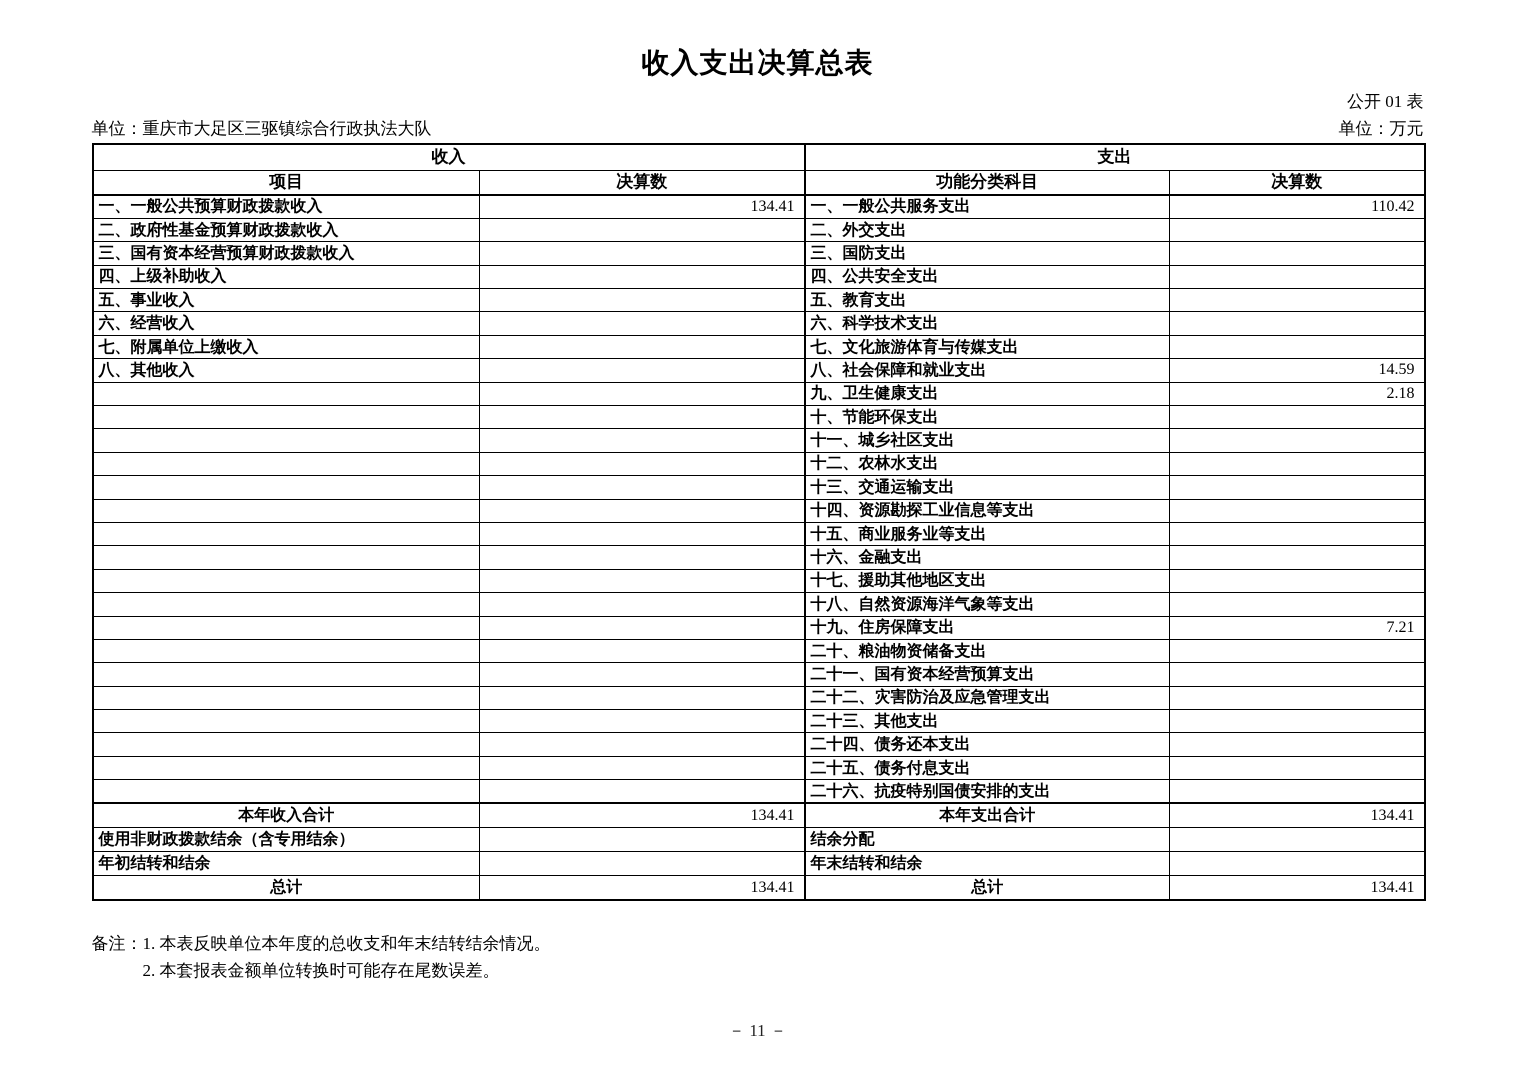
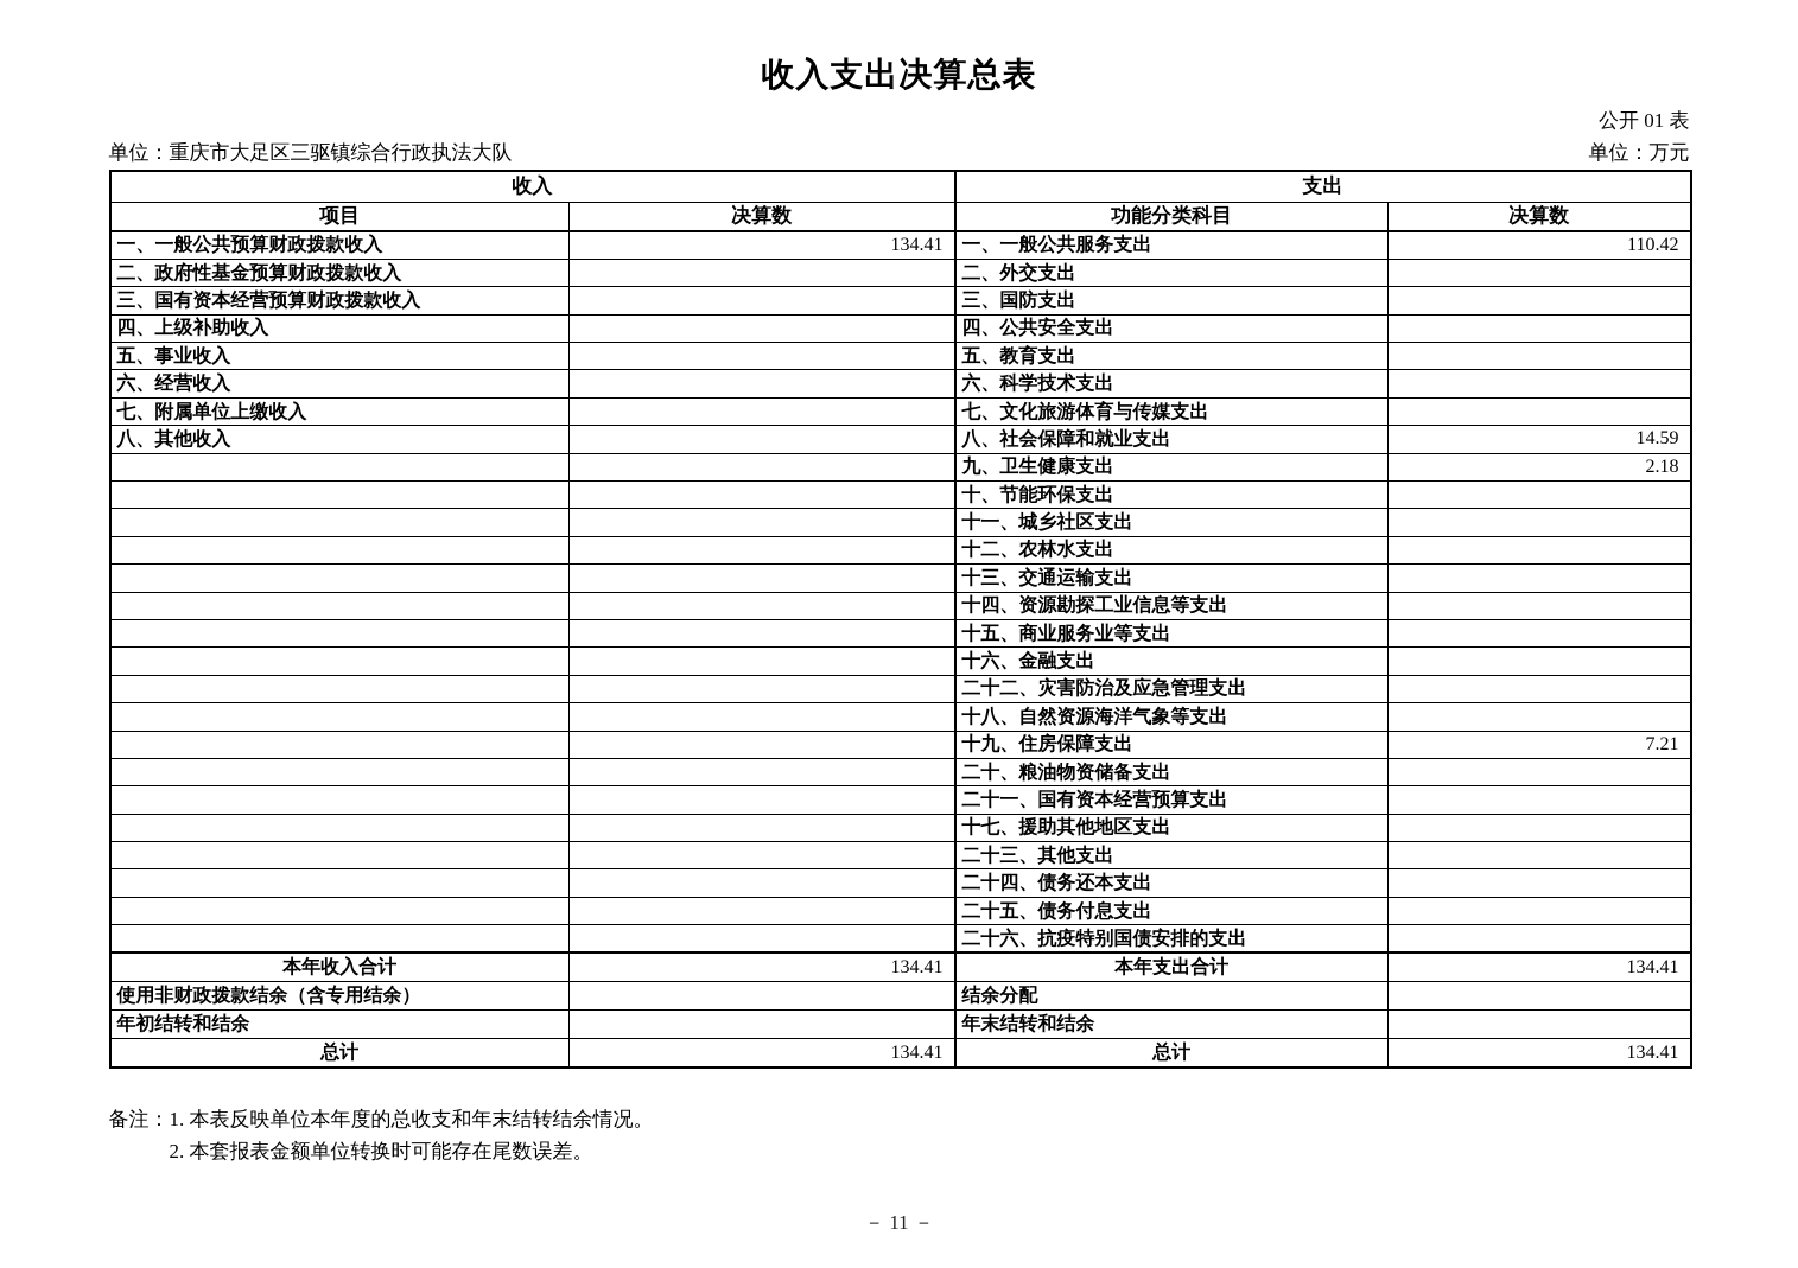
  收入支出决算总表
  公开 01 表
  单位：重庆市大足区三驱镇综合行政执法大队
  单位：万元
  收入	支出
  项目	决算数	功能分类科目	决算数
  一、一般公共预算财政拨款收入	134.41	一、一般公共服务支出	110.42
  二、政府性基金预算财政拨款收入		二、外交支出
  三、国有资本经营预算财政拨款收入		三、国防支出
  四、上级补助收入		四、公共安全支出
  五、事业收入		五、教育支出
  六、经营收入		六、科学技术支出
  七、附属单位上缴收入		七、文化旅游体育与传媒支出
  八、其他收入		八、社会保障和就业支出	14.59
  		九、卫生健康支出	2.18
  		十、节能环保支出
  		十一、城乡社区支出
  		十二、农林水支出
  		十三、交通运输支出
  		十四、资源勘探工业信息等支出
  		十五、商业服务业等支出
  		十六、金融支出
- 		十七、援助其他地区支出
+ 		二十二、灾害防治及应急管理支出
  		十八、自然资源海洋气象等支出
  		十九、住房保障支出	7.21
  		二十、粮油物资储备支出
  		二十一、国有资本经营预算支出
- 		二十二、灾害防治及应急管理支出
+ 		十七、援助其他地区支出
  		二十三、其他支出
  		二十四、债务还本支出
  		二十五、债务付息支出
  		二十六、抗疫特别国债安排的支出
  本年收入合计	134.41	本年支出合计	134.41
  使用非财政拨款结余（含专用结余）		结余分配
  年初结转和结余		年末结转和结余
  总计	134.41	总计	134.41
  备注：
  1. 本表反映单位本年度的总收支和年末结转结余情况。
  2. 本套报表金额单位转换时可能存在尾数误差。
  － 11 －
